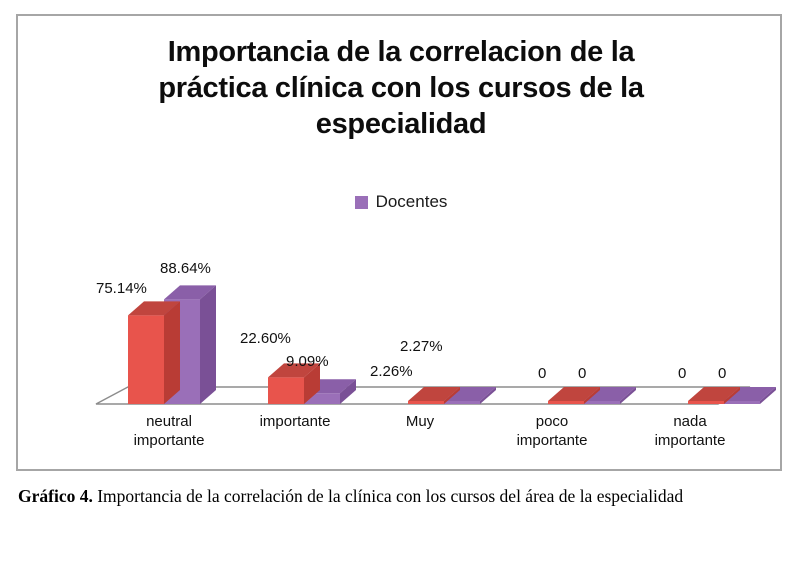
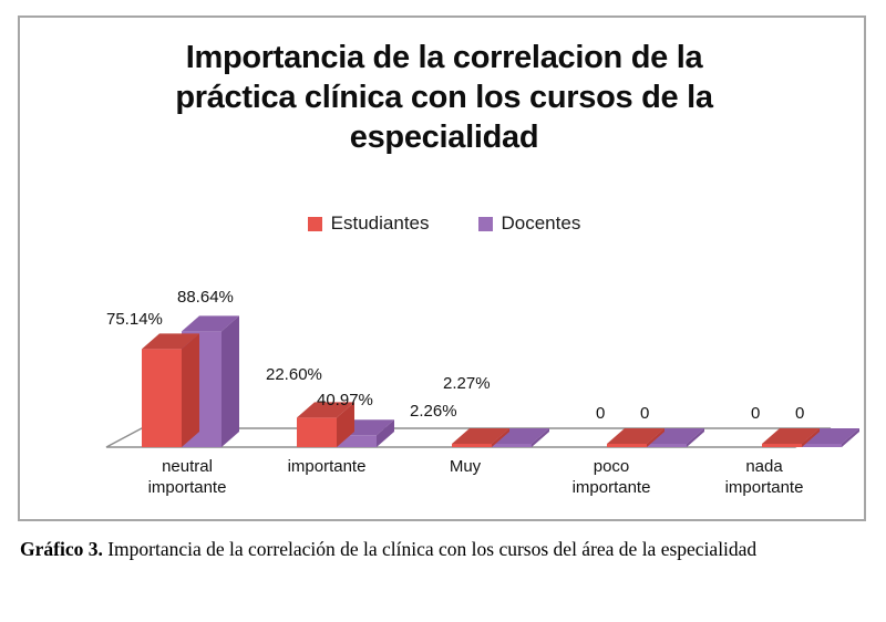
  Importancia de la correlacion de la
  práctica clínica con los cursos de la
  especialidad
+ Estudiantes
  Docentes
  75.14%
  88.64%
  22.60%
- 9.09%
+ 40.97%
  2.26%
  2.27%
  0
  0
  0
  0
  neutral
  importante
  importante
  Muy
  poco
  importante
  nada
  importante
- Gráfico 4. Importancia de la correlación de la clínica con los cursos del área de la especialidad
+ Gráfico 3. Importancia de la correlación de la clínica con los cursos del área de la especialidad
